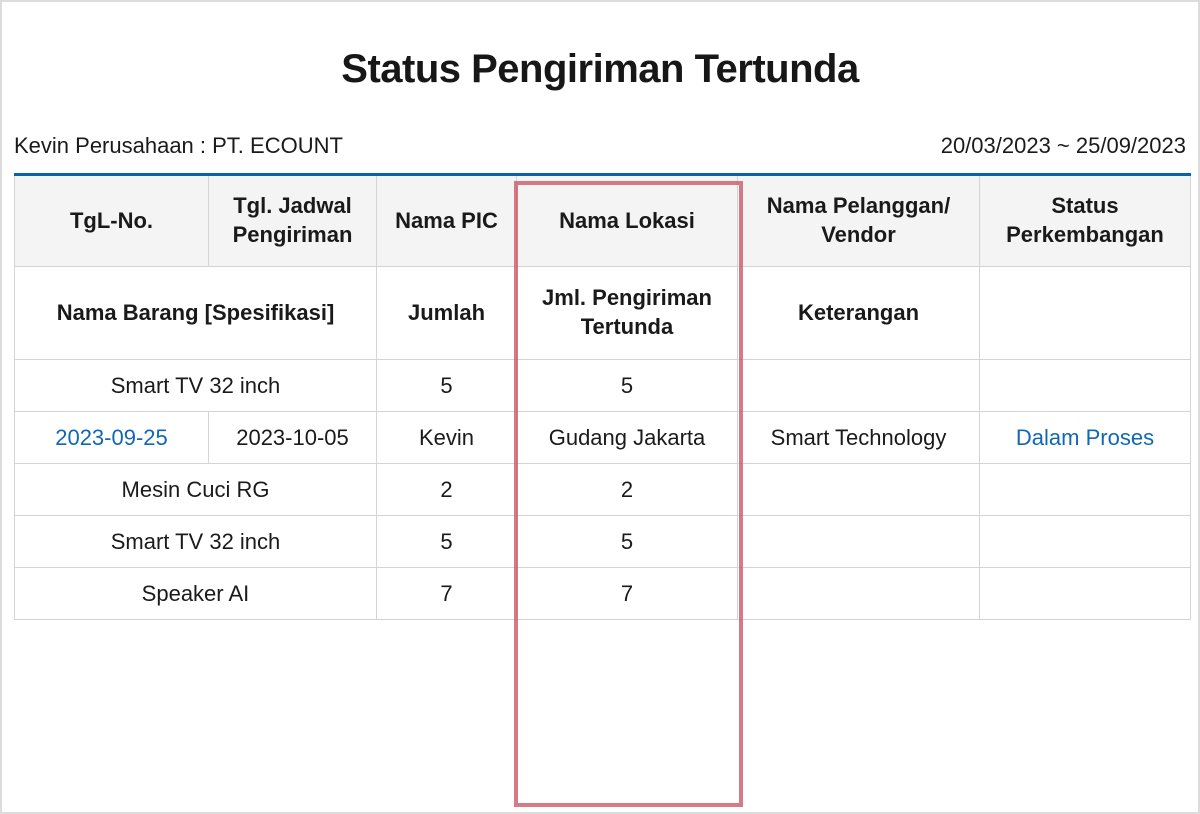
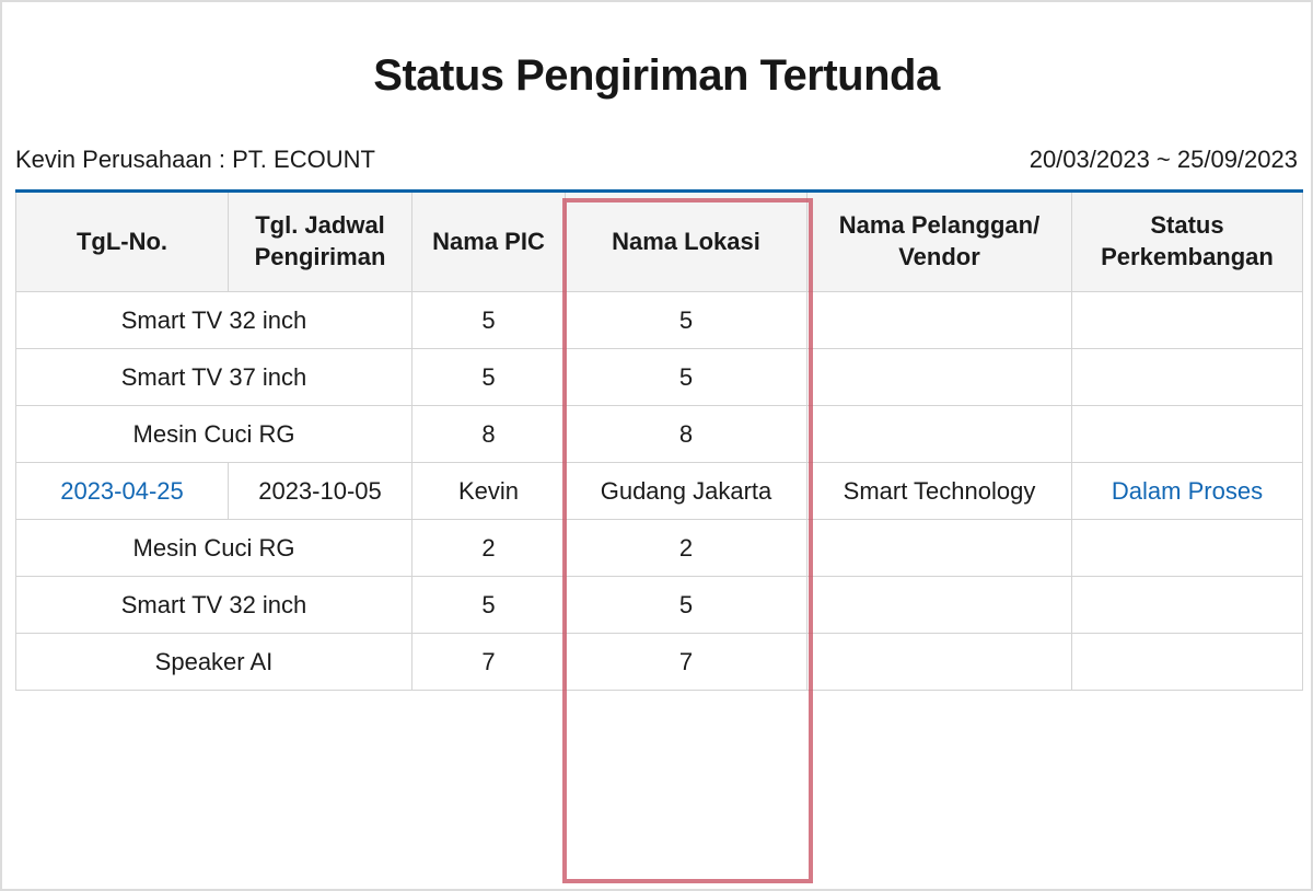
  Status Pengiriman Tertunda
  Kevin Perusahaan : PT. ECOUNT
  20/03/2023 ~ 25/09/2023
  TgL-No.	Tgl. Jadwal Pengiriman	Nama PIC	Nama Lokasi	Nama Pelanggan/ Vendor	Status Perkembangan
- Nama Barang [Spesifikasi]	Jumlah	Jml. Pengiriman Tertunda	Keterangan
  Smart TV 32 inch	5	5
+ Smart TV 37 inch	5	5
+ Mesin Cuci RG	8	8
- 2023-09-25	2023-10-05	Kevin	Gudang Jakarta	Smart Technology	Dalam Proses
+ 2023-04-25	2023-10-05	Kevin	Gudang Jakarta	Smart Technology	Dalam Proses
  Mesin Cuci RG	2	2
  Smart TV 32 inch	5	5
  Speaker AI	7	7
